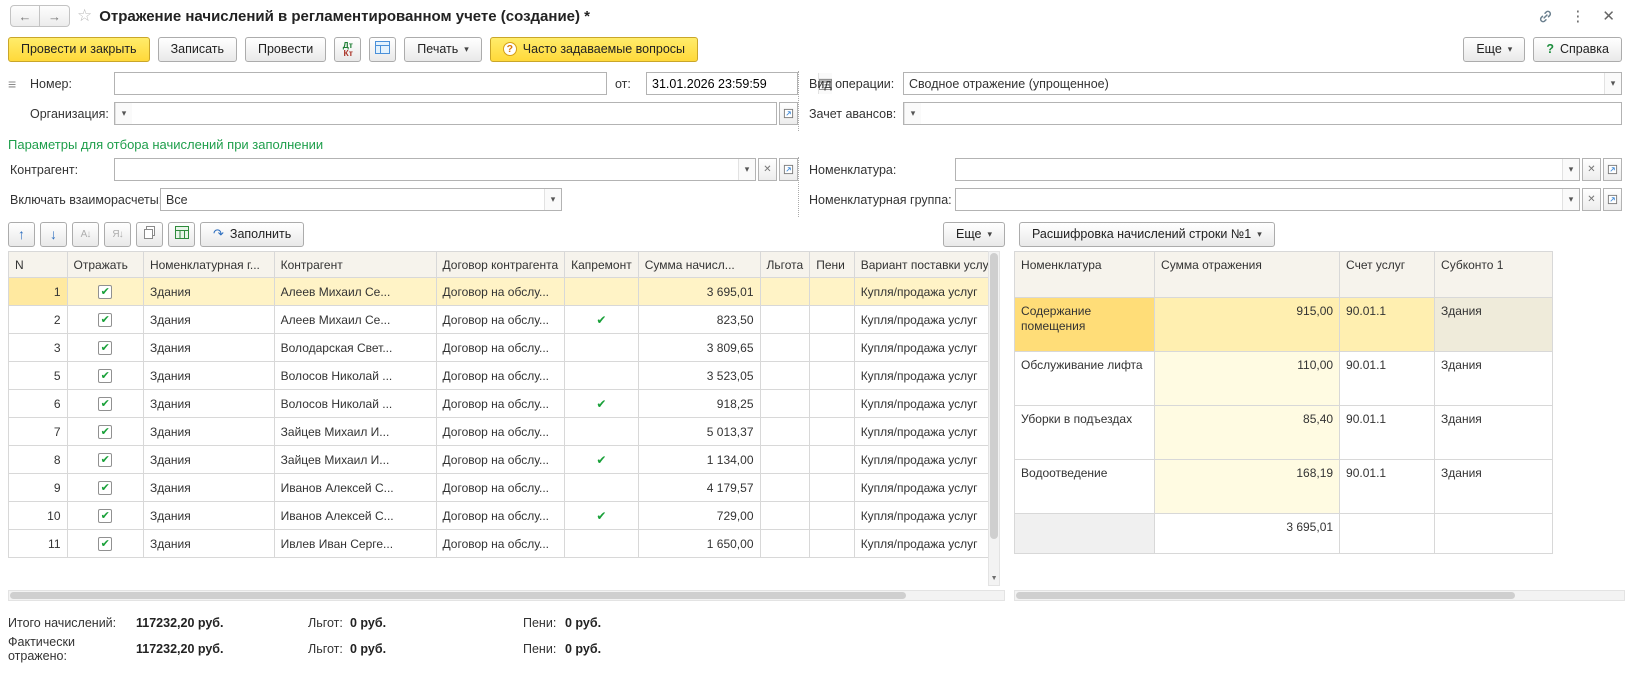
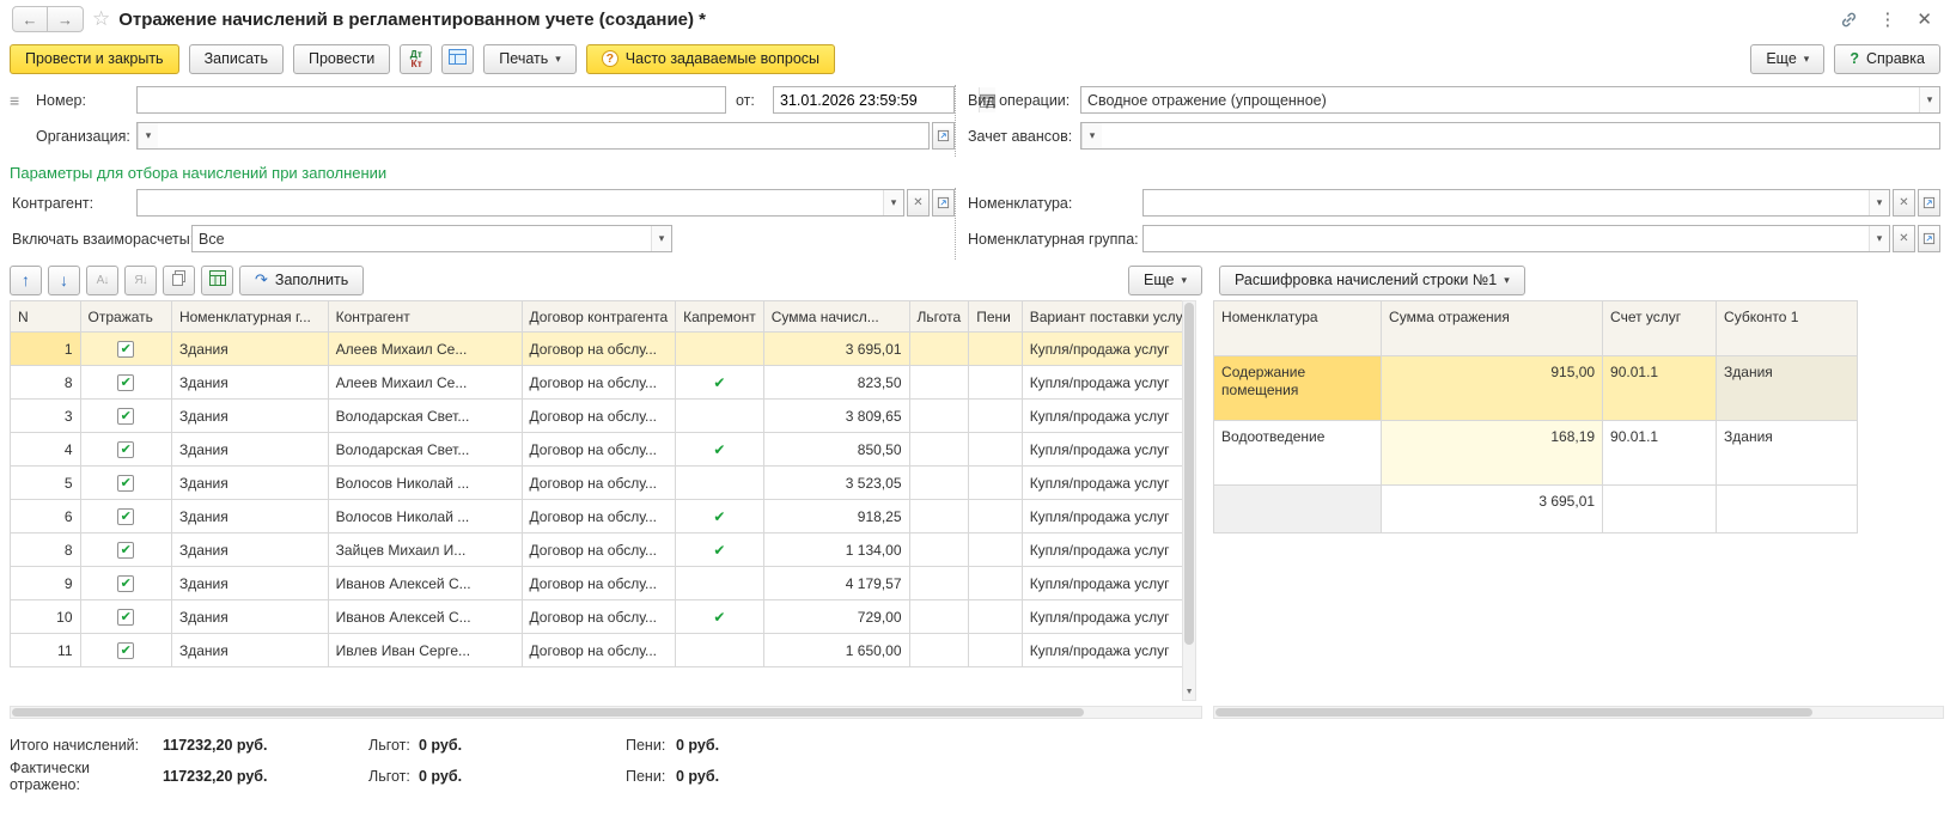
  ←
  →
  ☆
  Отражение начислений в регламентированном учете (создание) *
  ⋮
  ✕
  Провести и закрыть
  Записать
  Провести
  Дт
  Кт
  Печать
  ▾
  ?
  Часто задаваемые вопросы
  Еще
  ▾
  ?
  Справка
  ≡
  Номер:
  от:
  31.01.2026 23:59:59
  Организация:
  ▾
  Вид операции:
  Сводное отражение (упрощенное)
  ▾
  Зачет авансов:
  ▾
  Параметры для отбора начислений при заполнении
  Контрагент:
  ▾
  ✕
  Включать взаиморасчеты
  Все
  ▾
  Номенклатура:
  ▾
  ✕
  Номенклатурная группа:
  ▾
  ✕
  ↑
  ↓
  А↓
  Я↓
  ↷
  Заполнить
  Еще
  ▾
  Расшифровка начислений строки №1
  ▾
  N	Отражать	Номенклатурная г...	Контрагент	Договор контрагента	Капремонт	Сумма начисл...	Льгота	Пени	Вариант поставки услу
  1	✔	Здания	Алеев Михаил Се...	Договор на обслу...		3 695,01			Купля/продажа услуг
- 2	✔	Здания	Алеев Михаил Се...	Договор на обслу...	✔	823,50			Купля/продажа услуг
+ 8	✔	Здания	Алеев Михаил Се...	Договор на обслу...	✔	823,50			Купля/продажа услуг
  3	✔	Здания	Володарская Свет...	Договор на обслу...		3 809,65			Купля/продажа услуг
+ 4	✔	Здания	Володарская Свет...	Договор на обслу...	✔	850,50			Купля/продажа услуг
  5	✔	Здания	Волосов Николай ...	Договор на обслу...		3 523,05			Купля/продажа услуг
  6	✔	Здания	Волосов Николай ...	Договор на обслу...	✔	918,25			Купля/продажа услуг
- 7	✔	Здания	Зайцев Михаил И...	Договор на обслу...		5 013,37			Купля/продажа услуг
  8	✔	Здания	Зайцев Михаил И...	Договор на обслу...	✔	1 134,00			Купля/продажа услуг
  9	✔	Здания	Иванов Алексей С...	Договор на обслу...		4 179,57			Купля/продажа услуг
  10	✔	Здания	Иванов Алексей С...	Договор на обслу...	✔	729,00			Купля/продажа услуг
  11	✔	Здания	Ивлев Иван Серге...	Договор на обслу...		1 650,00			Купля/продажа услуг
  Номенклатура	Сумма отражения	Счет услуг	Субконто 1
  Содержание помещения	915,00	90.01.1	Здания
- Обслуживание лифта	110,00	90.01.1	Здания
- Уборки в подъездах	85,40	90.01.1	Здания
  Водоотведение	168,19	90.01.1	Здания
  	3 695,01
  Итого начислений:
  117232,20 руб.
  Льгот:
  0 руб.
  Пени:
  0 руб.
  Фактически отражено:
  117232,20 руб.
  Льгот:
  0 руб.
  Пени:
  0 руб.
